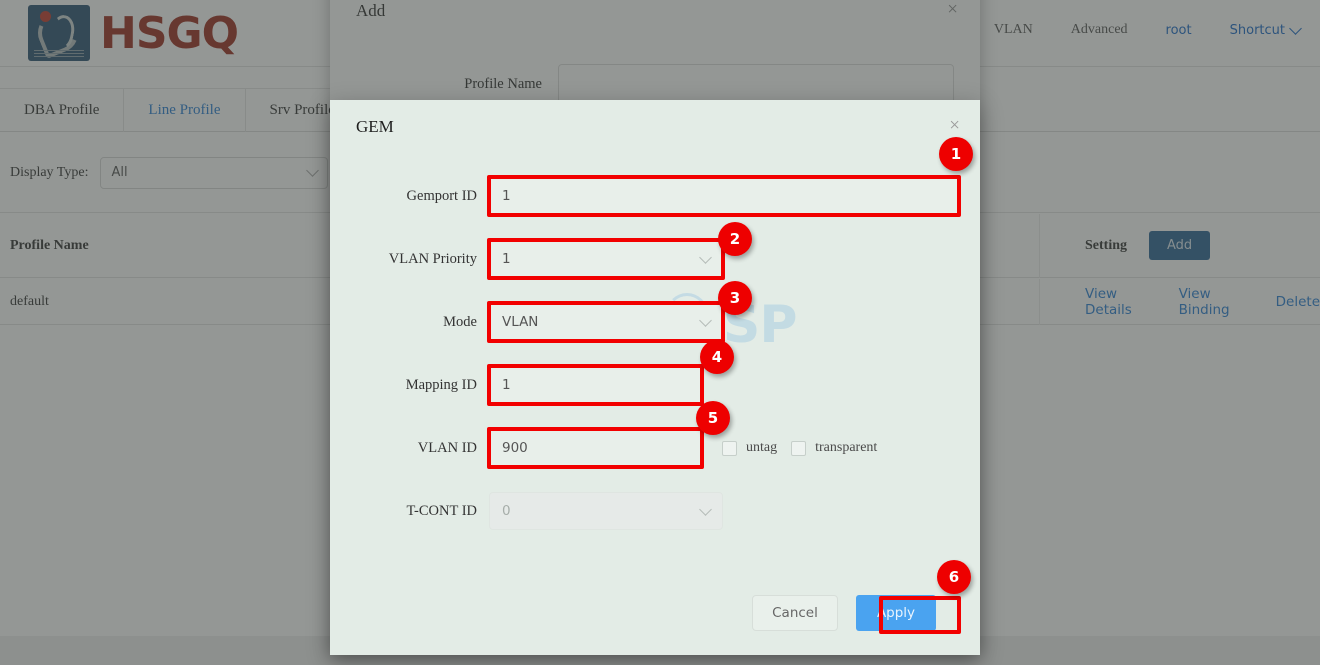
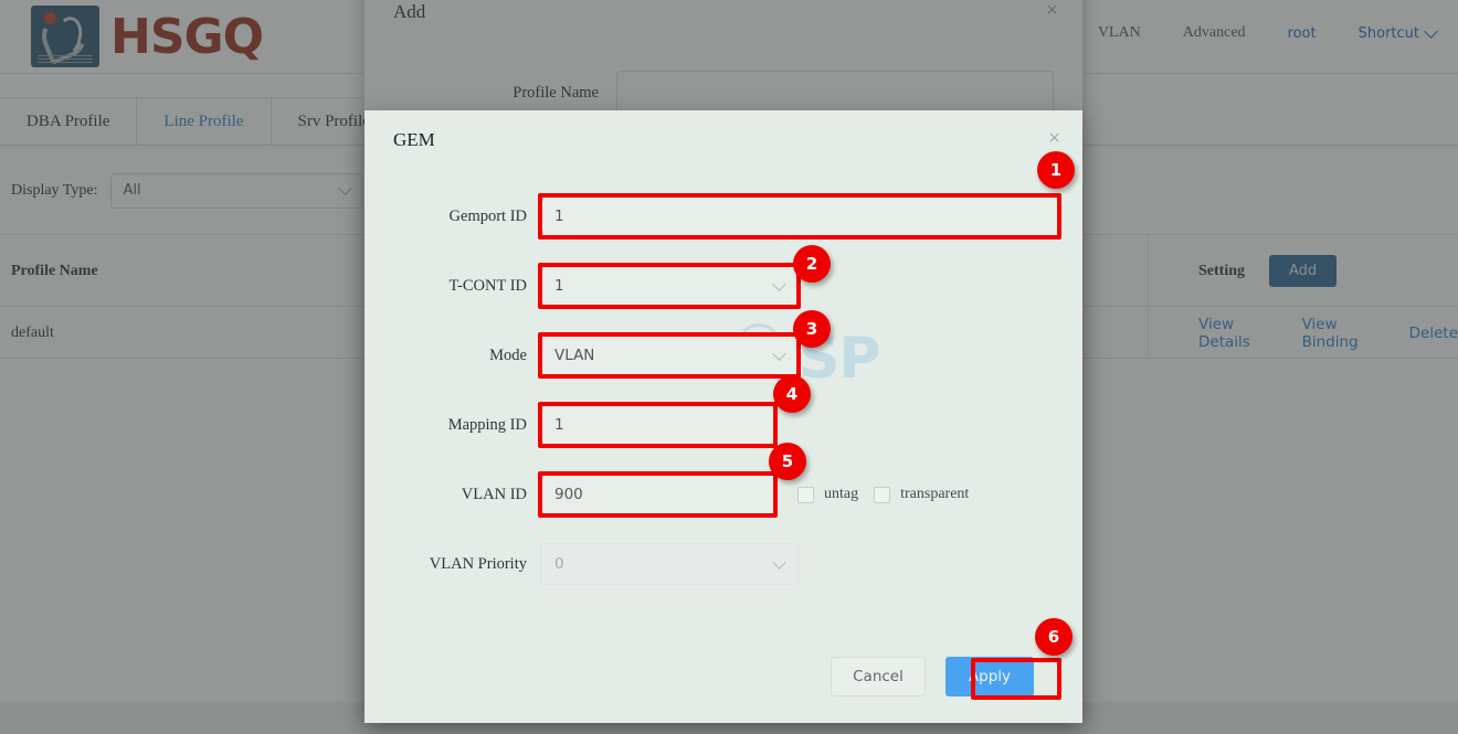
  HSGQ
  VLAN
  Advanced
  root
  Shortcut
  DBA Profile
  Line Profile
  Srv Profil
  Display Type:
  All
  Profile Name
  Setting
  Add
  default
  View Details
  View Binding
  Delete
  Add
  ×
  Profile Name
  GEM
  ×
  Gemport ID
  1
- VLAN Priority
+ T-CONT ID
  1
  Mode
  VLAN
  Mapping ID
  1
  VLAN ID
  900
  untag
  transparent
- T-CONT ID
+ VLAN Priority
  0
  Cancel
  Apply
  1
  2
  3
  4
  5
  6
